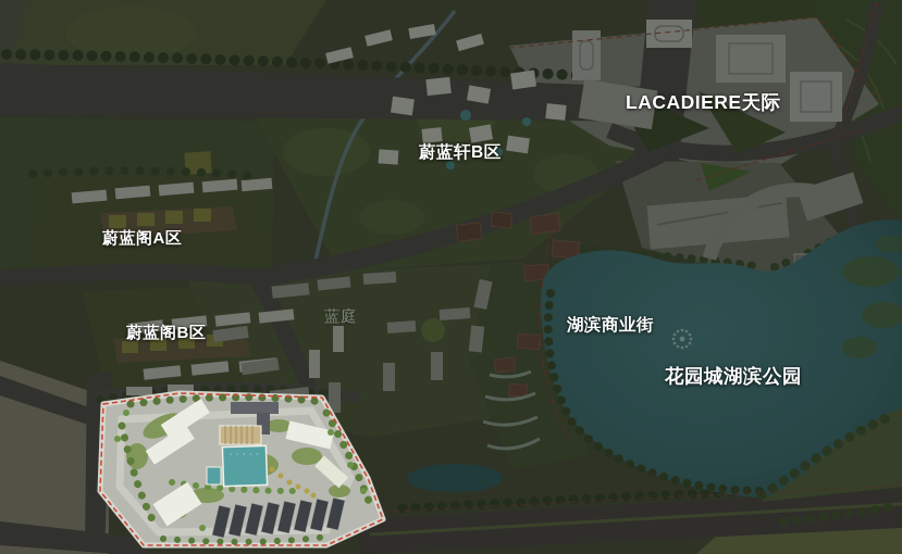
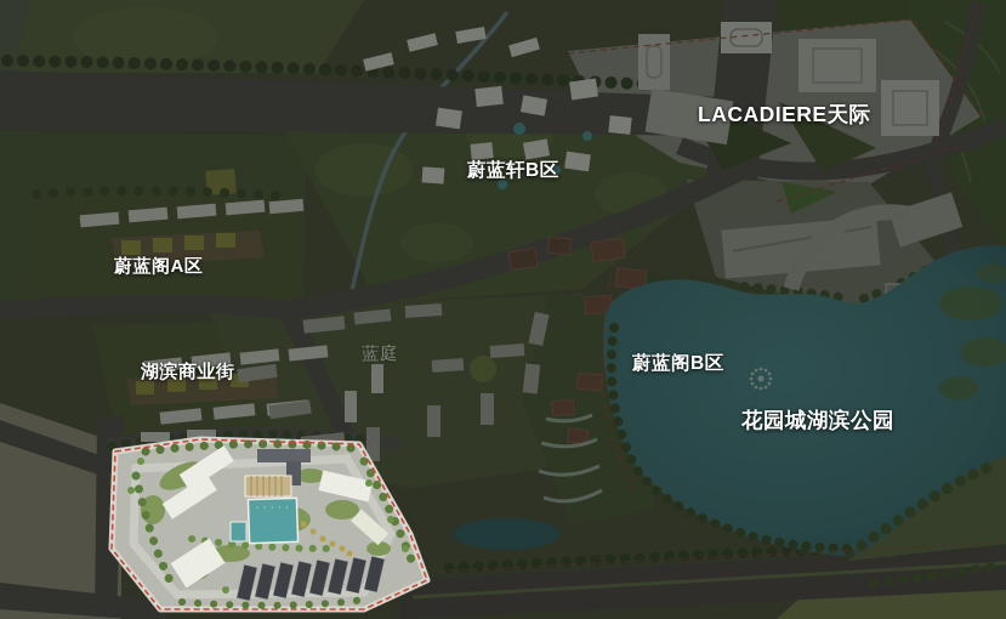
  LACADIERE天际
  蔚蓝轩B区
  蔚蓝阁A区
- 蔚蓝阁B区
+ 湖滨商业街
  蓝庭
- 湖滨商业街
+ 蔚蓝阁B区
  花园城湖滨公园
